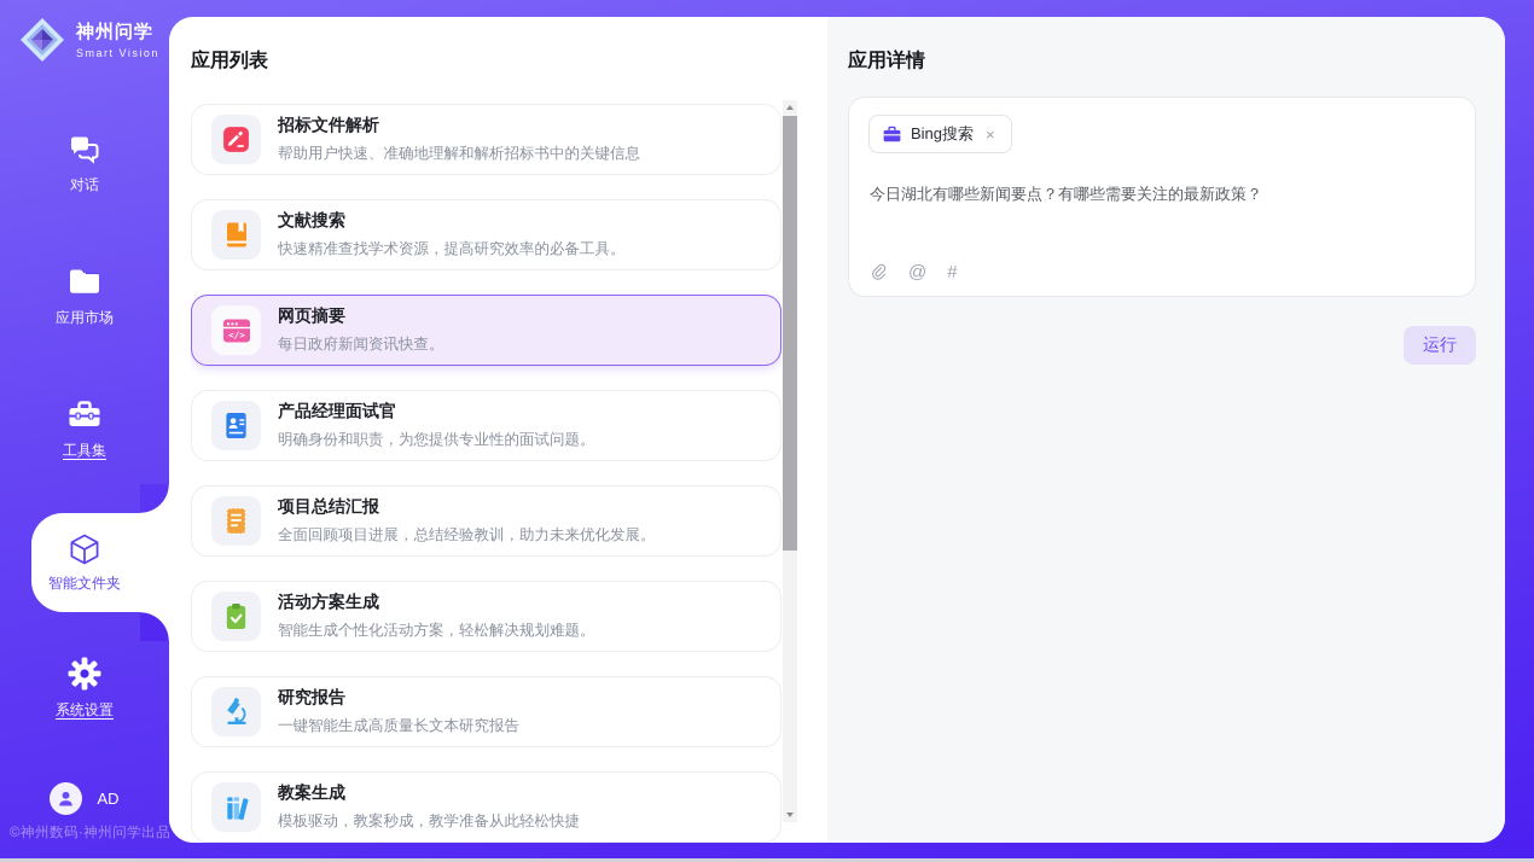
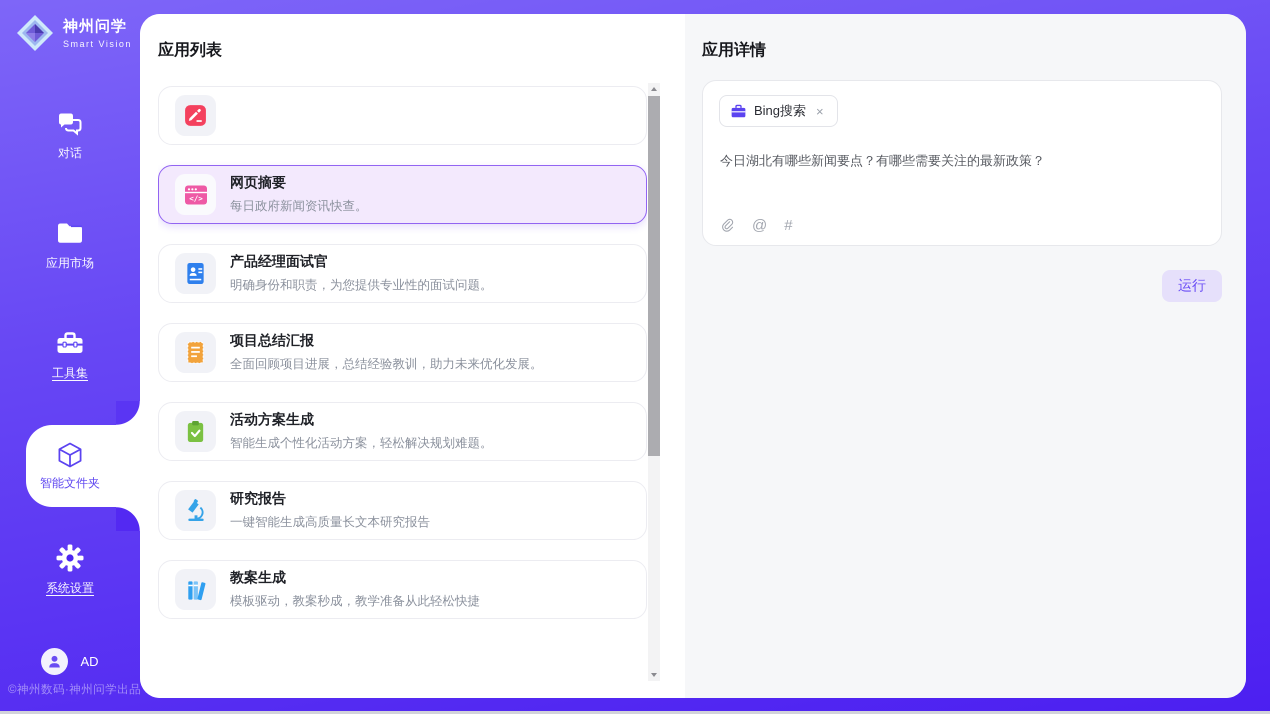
  神州问学
  Smart Vision
  对话
  应用市场
  工具集
  智能文件夹
  系统设置
  AD
  ©神州数码·神州问学出品
  应用列表
- 招标文件解析
- 帮助用户快速、准确地理解和解析招标书中的关键信息
- 文献搜索
- 快速精准查找学术资源，提高研究效率的必备工具。
  </>
  网页摘要
  每日政府新闻资讯快查。
  产品经理面试官
  明确身份和职责，为您提供专业性的面试问题。
  项目总结汇报
  全面回顾项目进展，总结经验教训，助力未来优化发展。
  活动方案生成
  智能生成个性化活动方案，轻松解决规划难题。
  研究报告
  一键智能生成高质量长文本研究报告
  教案生成
  模板驱动，教案秒成，教学准备从此轻松快捷
  应用详情
  Bing搜索
  ×
  今日湖北有哪些新闻要点？有哪些需要关注的最新政策？
  @
  #
  运行
